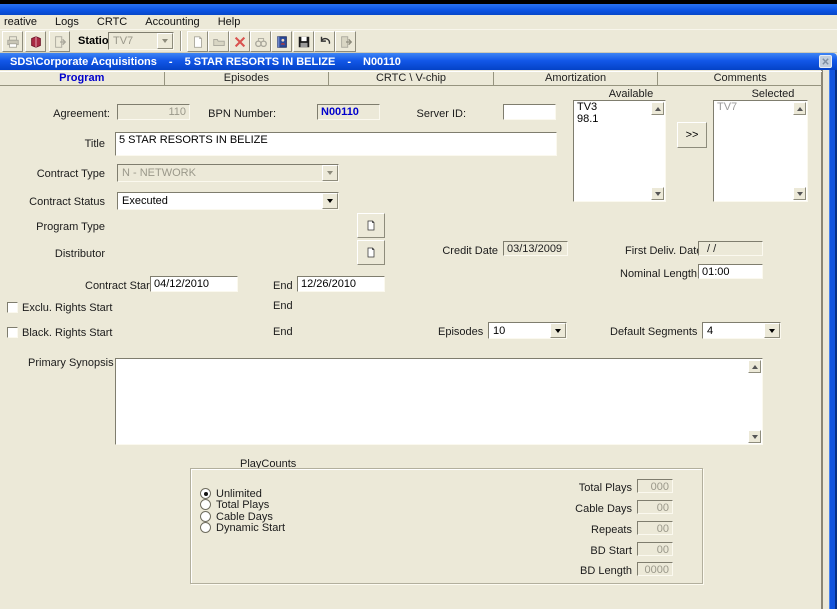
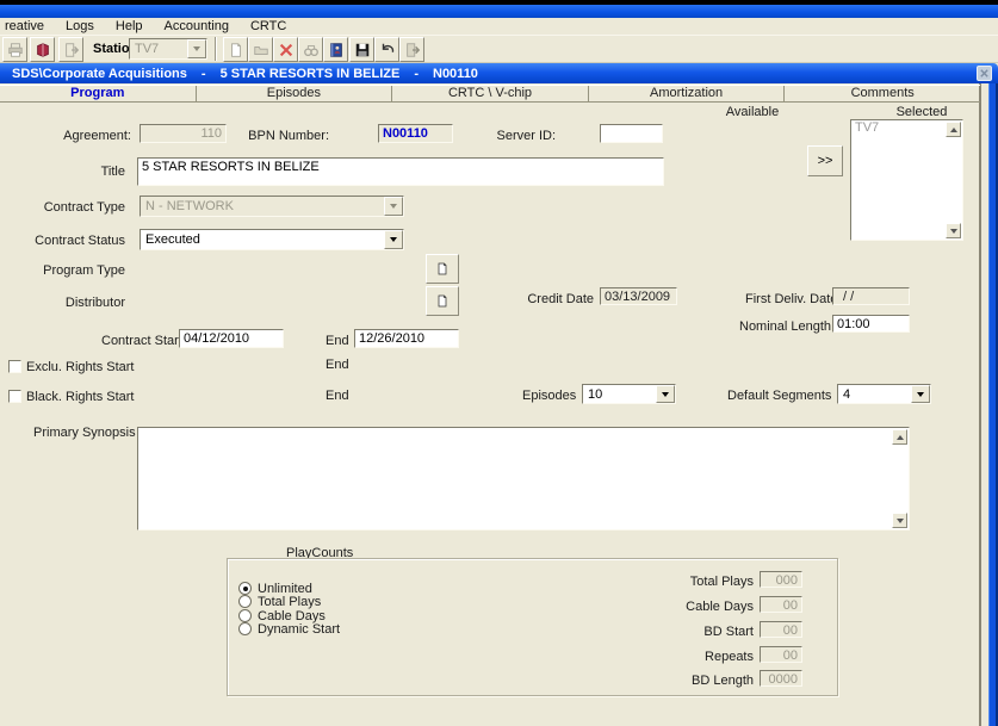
  reative
  Logs
- CRTC
+ Help
  Accounting
- Help
+ CRTC
  Statio
  TV7
  SDS\Corporate Acquisitions
  -
  5 STAR RESORTS IN BELIZE
  -
  N00110
  Program
  Episodes
  CRTC \ V-chip
  Amortization
  Comments
  Agreement:
  110
  BPN Number:
  N00110
  Server ID:
  Available
  Selected
- TV3
- 98.1
  >>
  TV7
  Title
  5 STAR RESORTS IN BELIZE
  Contract Type
  N - NETWORK
  Contract Status
  Executed
  Program Type
  Distributor
  Credit Date
  03/13/2009
  First Deliv. Dat
  / /
  Nominal Length
  01:00
  Contract Star
  04/12/2010
  End
  12/26/2010
  Exclu. Rights Start
  End
  Black. Rights Start
  End
  Episodes
  10
  Default Segments
  4
  Primary Synopsis
  PlayCounts
  Unlimited
  Total Plays
  Cable Days
  Dynamic Start
  Total Plays
  000
  Cable Days
  00
- Repeats
+ BD Start
  00
- BD Start
+ Repeats
  00
  BD Length
  0000
